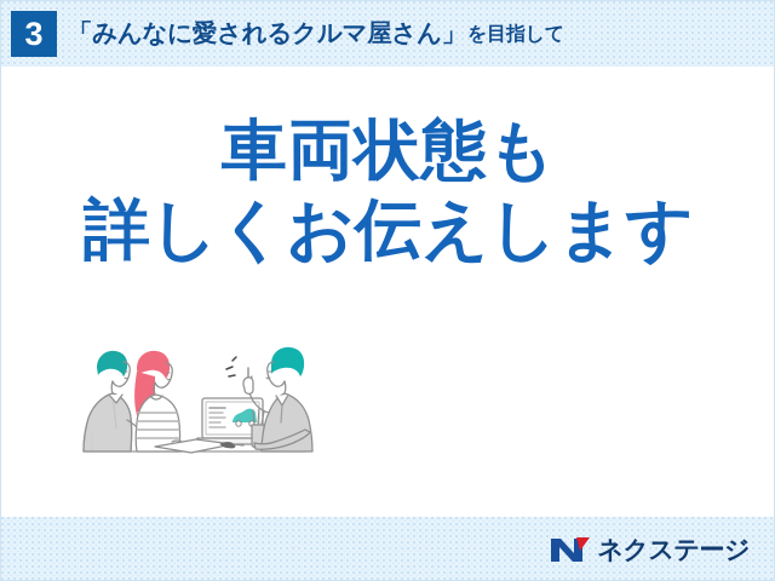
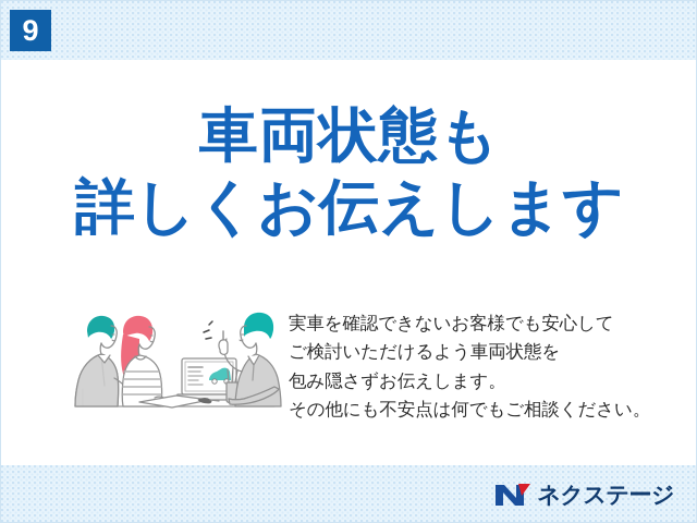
- 3
+ 9
- 「みんなに愛されるクルマ屋さん」
- を目指して
  車両状態も
  詳しくお伝えします
+ 実車を確認できないお客様でも安心して
+ ご検討いただけるよう車両状態を
+ 包み隠さずお伝えします。
+ その他にも不安点は何でもご相談ください。
  ネクステージ
